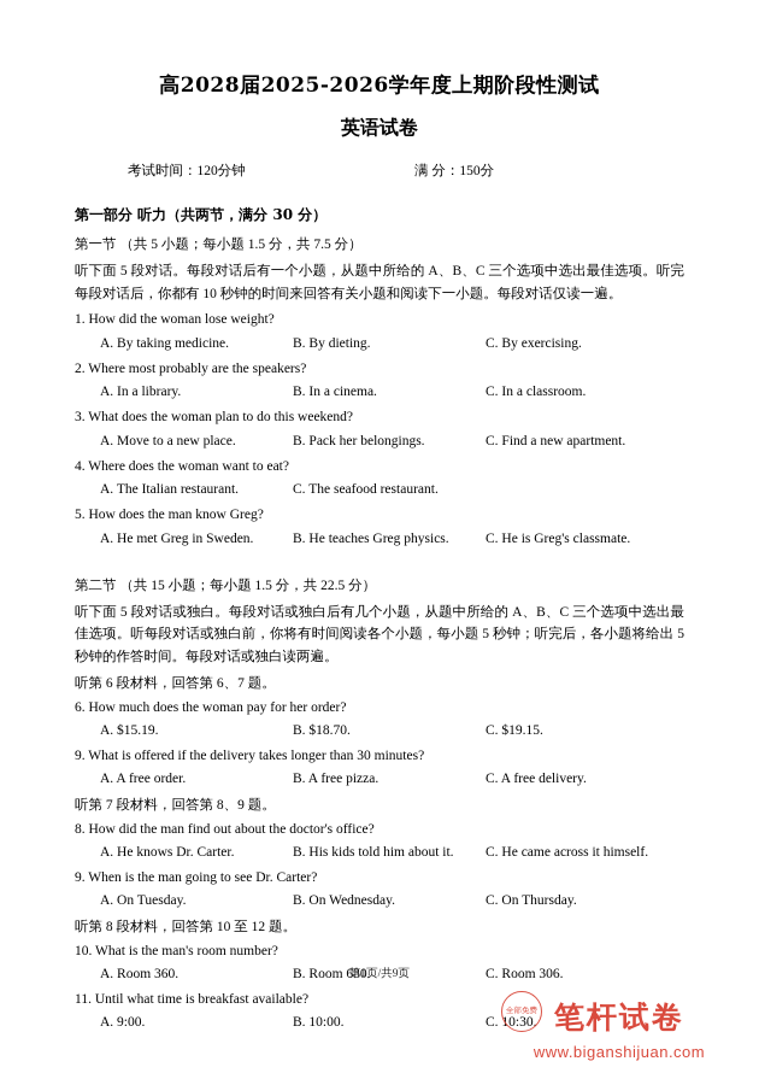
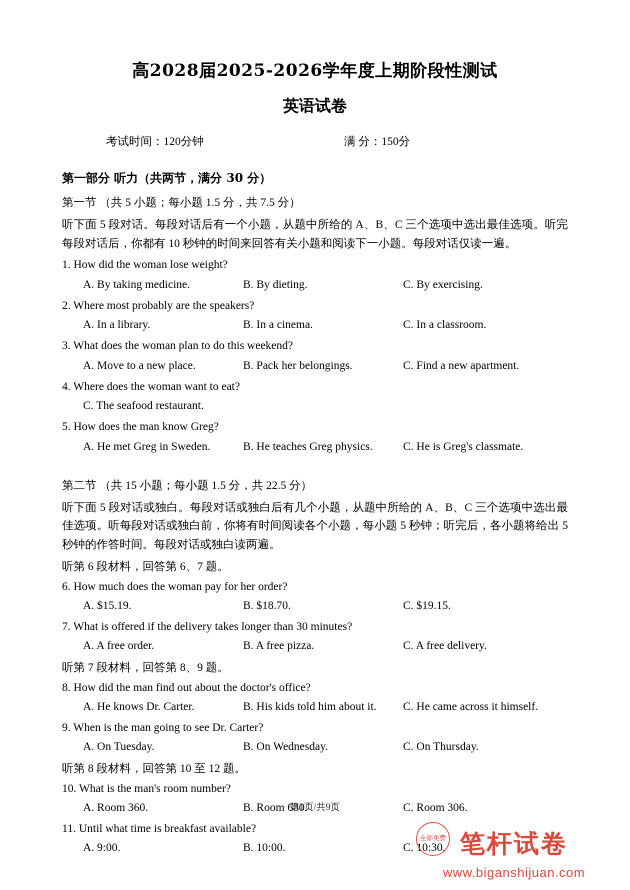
  高2028届2025-2026学年度上期阶段性测试
  英语试卷
  考试时间：120分钟
  满 分：150分
  第一部分 听力（共两节，满分 30 分）
  第一节 （共 5 小题；每小题 1.5 分，共 7.5 分）
  听下面 5 段对话。每段对话后有一个小题，从题中所给的 A、B、C 三个选项中选出最佳选项。听完每段对话后，你都有 10 秒钟的时间来回答有关小题和阅读下一小题。每段对话仅读一遍。
  1. How did the woman lose weight?
  A. By taking medicine.
  B. By dieting.
  C. By exercising.
  2. Where most probably are the speakers?
  A. In a library.
  B. In a cinema.
  C. In a classroom.
  3. What does the woman plan to do this weekend?
  A. Move to a new place.
  B. Pack her belongings.
  C. Find a new apartment.
  4. Where does the woman want to eat?
- A. The Italian restaurant.
  C. The seafood restaurant.
  5. How does the man know Greg?
  A. He met Greg in Sweden.
  B. He teaches Greg physics.
  C. He is Greg's classmate.
  第二节 （共 15 小题；每小题 1.5 分，共 22.5 分）
  听下面 5 段对话或独白。每段对话或独白后有几个小题，从题中所给的 A、B、C 三个选项中选出最佳选项。听每段对话或独白前，你将有时间阅读各个小题，每小题 5 秒钟；听完后，各小题将给出 5 秒钟的作答时间。每段对话或独白读两遍。
  听第 6 段材料，回答第 6、7 题。
  6. How much does the woman pay for her order?
  A. $15.19.
  B. $18.70.
  C. $19.15.
- 9. What is offered if the delivery takes longer than 30 minutes?
+ 7. What is offered if the delivery takes longer than 30 minutes?
  A. A free order.
  B. A free pizza.
  C. A free delivery.
  听第 7 段材料，回答第 8、9 题。
  8. How did the man find out about the doctor's office?
  A. He knows Dr. Carter.
  B. His kids told him about it.
  C. He came across it himself.
  9. When is the man going to see Dr. Carter?
  A. On Tuesday.
  B. On Wednesday.
  C. On Thursday.
  听第 8 段材料，回答第 10 至 12 题。
  10. What is the man's room number?
  A. Room 360.
  B. Room 630.
  C. Room 306.
  11. Until what time is breakfast available?
  A. 9:00.
  B. 10:00.
  C. 10:30.
  第1页/共9页
  全部免费
  笔杆试卷
  www.biganshijuan.com
